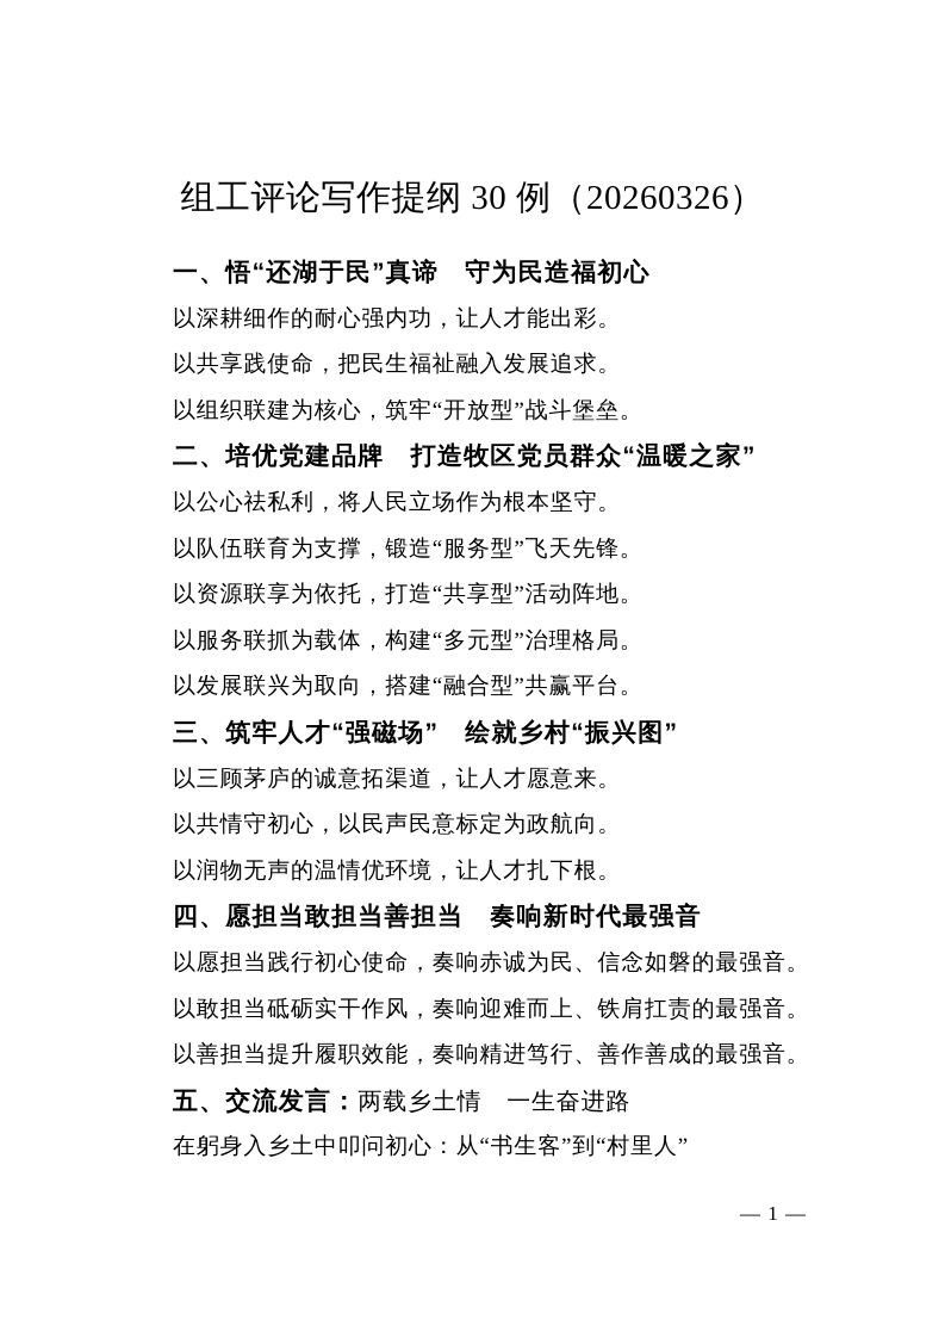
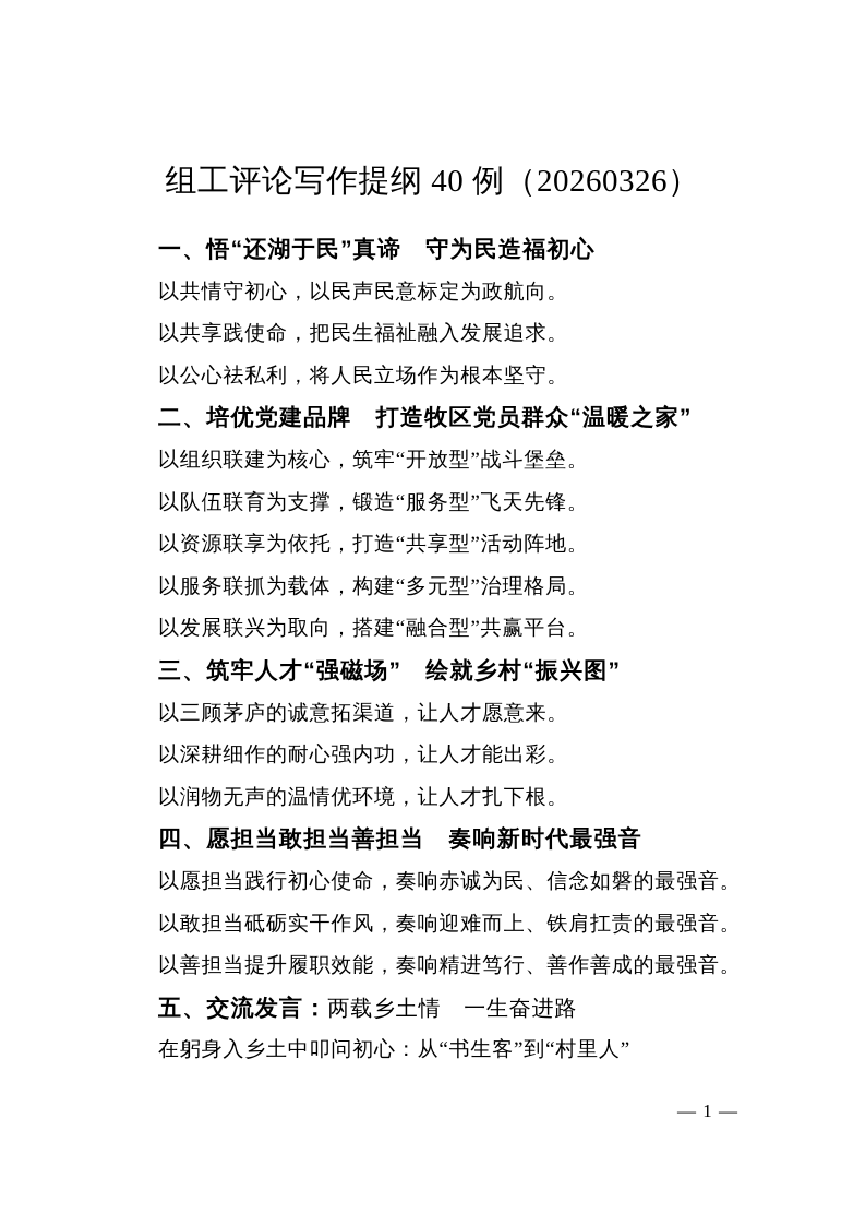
- 组工评论写作提纲 30 例（20260326）
+ 组工评论写作提纲 40 例（20260326）
  一、悟“还湖于民”真谛 守为民造福初心
- 以深耕细作的耐心强内功，让人才能出彩。
+ 以共情守初心，以民声民意标定为政航向。
  以共享践使命，把民生福祉融入发展追求。
- 以组织联建为核心，筑牢“开放型”战斗堡垒。
+ 以公心祛私利，将人民立场作为根本坚守。
  二、培优党建品牌 打造牧区党员群众“温暖之家”
- 以公心祛私利，将人民立场作为根本坚守。
+ 以组织联建为核心，筑牢“开放型”战斗堡垒。
  以队伍联育为支撑，锻造“服务型”飞天先锋。
  以资源联享为依托，打造“共享型”活动阵地。
  以服务联抓为载体，构建“多元型”治理格局。
  以发展联兴为取向，搭建“融合型”共赢平台。
  三、筑牢人才“强磁场” 绘就乡村“振兴图”
  以三顾茅庐的诚意拓渠道，让人才愿意来。
- 以共情守初心，以民声民意标定为政航向。
+ 以深耕细作的耐心强内功，让人才能出彩。
  以润物无声的温情优环境，让人才扎下根。
  四、愿担当敢担当善担当 奏响新时代最强音
  以愿担当践行初心使命，奏响赤诚为民、信念如磐的最强音。
  以敢担当砥砺实干作风，奏响迎难而上、铁肩扛责的最强音。
  以善担当提升履职效能，奏响精进笃行、善作善成的最强音。
  五、交流发言：两载乡土情 一生奋进路
  在躬身入乡土中叩问初心：从“书生客”到“村里人”
  — 1 —
